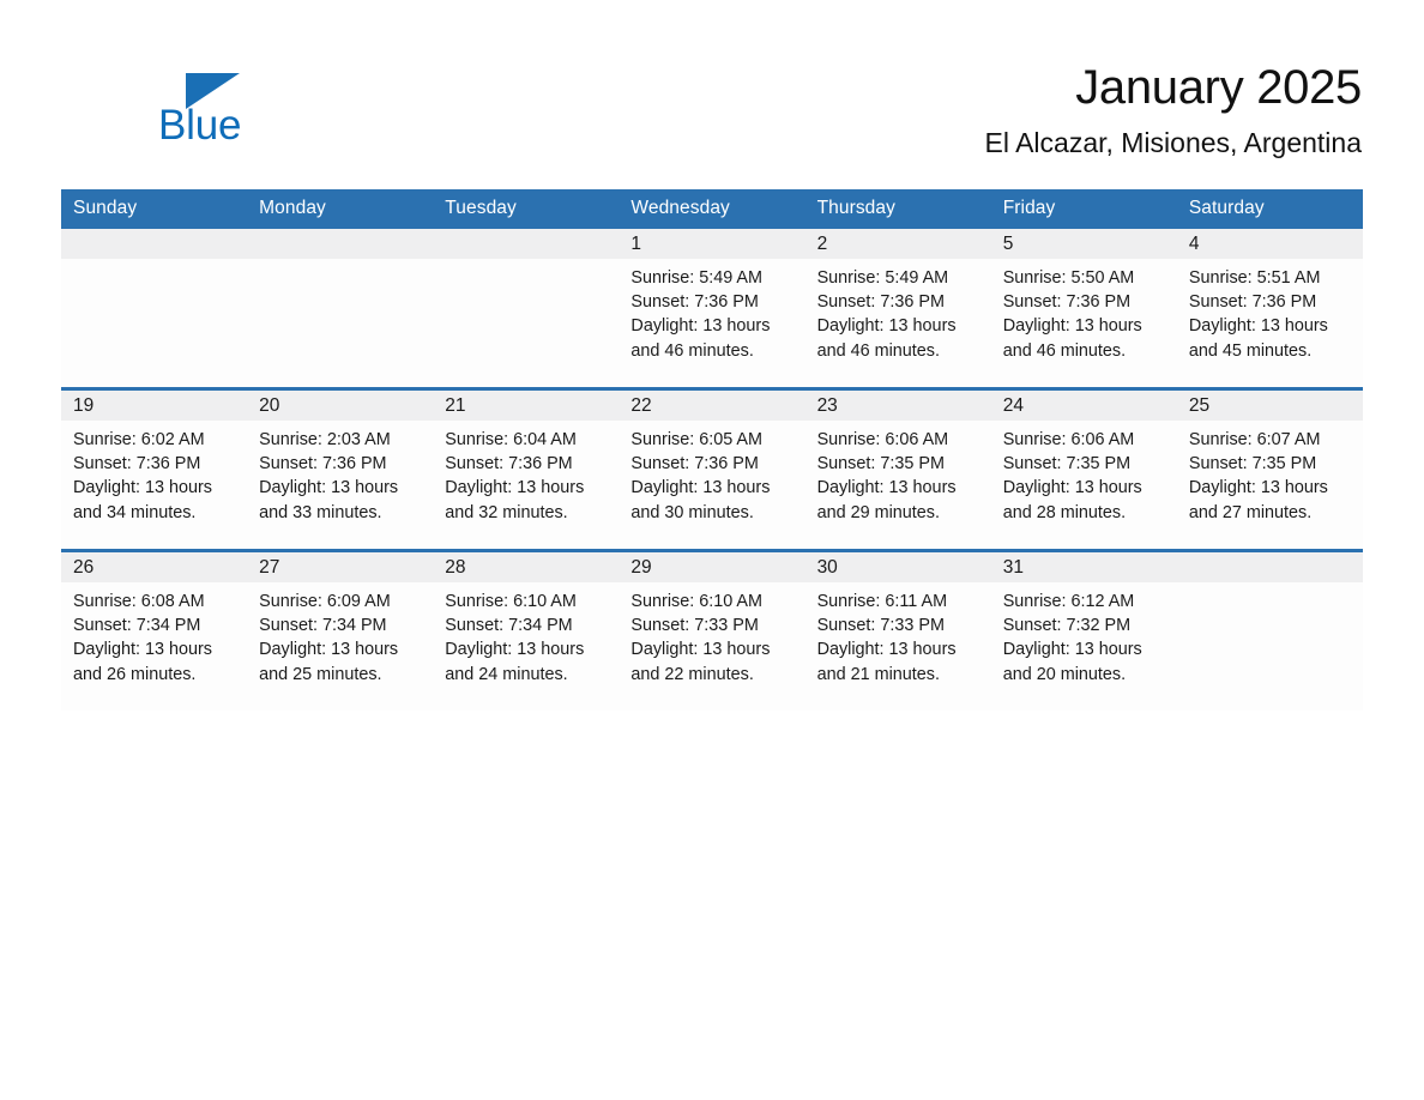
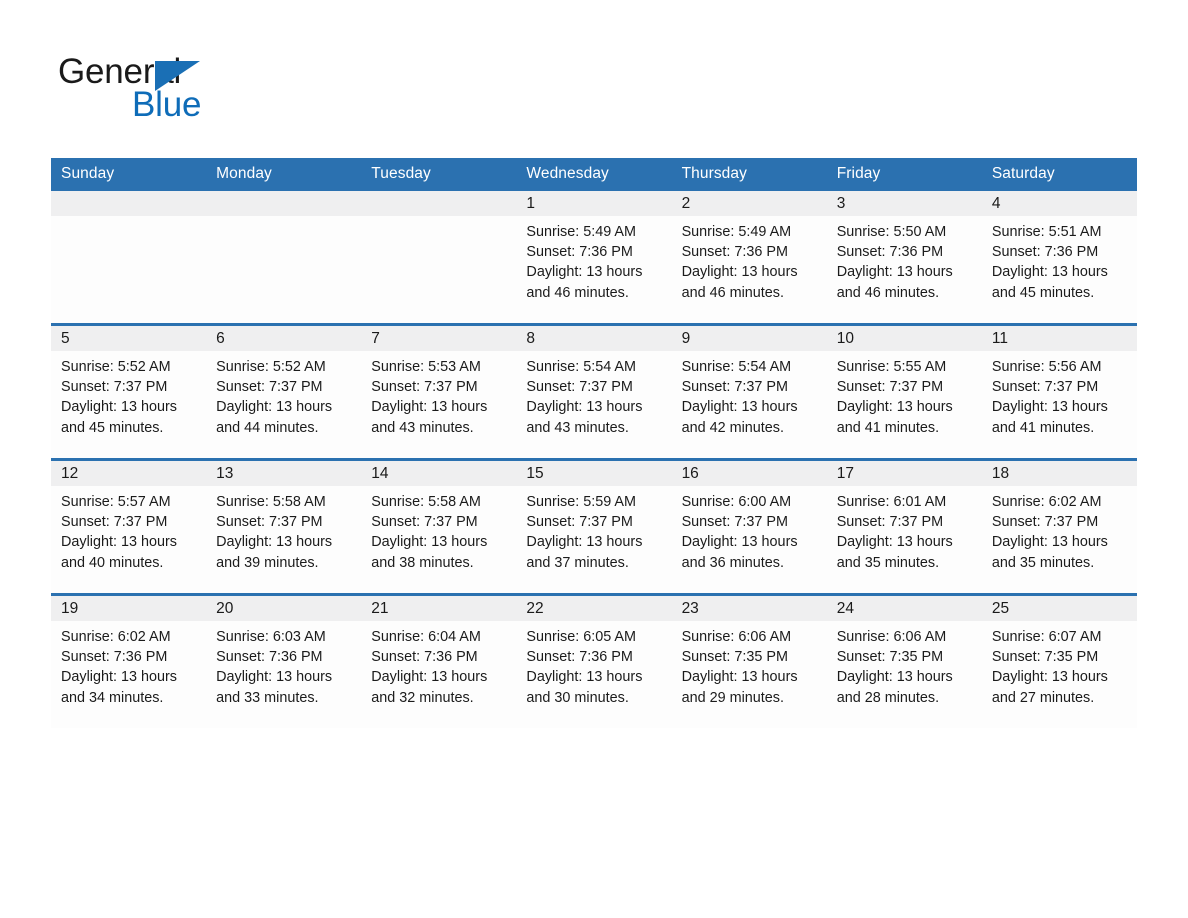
+ General
  Blue
- January 2025
- El Alcazar, Misiones, Argentina
  Sunday	Monday	Tuesday	Wednesday	Thursday	Friday	Saturday
- 			1Sunrise: 5:49 AMSunset: 7:36 PMDaylight: 13 hoursand 46 minutes.	2Sunrise: 5:49 AMSunset: 7:36 PMDaylight: 13 hoursand 46 minutes.	5Sunrise: 5:50 AMSunset: 7:36 PMDaylight: 13 hoursand 46 minutes.	4Sunrise: 5:51 AMSunset: 7:36 PMDaylight: 13 hoursand 45 minutes.
+ 			1Sunrise: 5:49 AMSunset: 7:36 PMDaylight: 13 hoursand 46 minutes.	2Sunrise: 5:49 AMSunset: 7:36 PMDaylight: 13 hoursand 46 minutes.	3Sunrise: 5:50 AMSunset: 7:36 PMDaylight: 13 hoursand 46 minutes.	4Sunrise: 5:51 AMSunset: 7:36 PMDaylight: 13 hoursand 45 minutes.
+ 5Sunrise: 5:52 AMSunset: 7:37 PMDaylight: 13 hoursand 45 minutes.	6Sunrise: 5:52 AMSunset: 7:37 PMDaylight: 13 hoursand 44 minutes.	7Sunrise: 5:53 AMSunset: 7:37 PMDaylight: 13 hoursand 43 minutes.	8Sunrise: 5:54 AMSunset: 7:37 PMDaylight: 13 hoursand 43 minutes.	9Sunrise: 5:54 AMSunset: 7:37 PMDaylight: 13 hoursand 42 minutes.	10Sunrise: 5:55 AMSunset: 7:37 PMDaylight: 13 hoursand 41 minutes.	11Sunrise: 5:56 AMSunset: 7:37 PMDaylight: 13 hoursand 41 minutes.
+ 12Sunrise: 5:57 AMSunset: 7:37 PMDaylight: 13 hoursand 40 minutes.	13Sunrise: 5:58 AMSunset: 7:37 PMDaylight: 13 hoursand 39 minutes.	14Sunrise: 5:58 AMSunset: 7:37 PMDaylight: 13 hoursand 38 minutes.	15Sunrise: 5:59 AMSunset: 7:37 PMDaylight: 13 hoursand 37 minutes.	16Sunrise: 6:00 AMSunset: 7:37 PMDaylight: 13 hoursand 36 minutes.	17Sunrise: 6:01 AMSunset: 7:37 PMDaylight: 13 hoursand 35 minutes.	18Sunrise: 6:02 AMSunset: 7:37 PMDaylight: 13 hoursand 35 minutes.
- 19Sunrise: 6:02 AMSunset: 7:36 PMDaylight: 13 hoursand 34 minutes.	20Sunrise: 2:03 AMSunset: 7:36 PMDaylight: 13 hoursand 33 minutes.	21Sunrise: 6:04 AMSunset: 7:36 PMDaylight: 13 hoursand 32 minutes.	22Sunrise: 6:05 AMSunset: 7:36 PMDaylight: 13 hoursand 30 minutes.	23Sunrise: 6:06 AMSunset: 7:35 PMDaylight: 13 hoursand 29 minutes.	24Sunrise: 6:06 AMSunset: 7:35 PMDaylight: 13 hoursand 28 minutes.	25Sunrise: 6:07 AMSunset: 7:35 PMDaylight: 13 hoursand 27 minutes.
+ 19Sunrise: 6:02 AMSunset: 7:36 PMDaylight: 13 hoursand 34 minutes.	20Sunrise: 6:03 AMSunset: 7:36 PMDaylight: 13 hoursand 33 minutes.	21Sunrise: 6:04 AMSunset: 7:36 PMDaylight: 13 hoursand 32 minutes.	22Sunrise: 6:05 AMSunset: 7:36 PMDaylight: 13 hoursand 30 minutes.	23Sunrise: 6:06 AMSunset: 7:35 PMDaylight: 13 hoursand 29 minutes.	24Sunrise: 6:06 AMSunset: 7:35 PMDaylight: 13 hoursand 28 minutes.	25Sunrise: 6:07 AMSunset: 7:35 PMDaylight: 13 hoursand 27 minutes.
- 26Sunrise: 6:08 AMSunset: 7:34 PMDaylight: 13 hoursand 26 minutes.	27Sunrise: 6:09 AMSunset: 7:34 PMDaylight: 13 hoursand 25 minutes.	28Sunrise: 6:10 AMSunset: 7:34 PMDaylight: 13 hoursand 24 minutes.	29Sunrise: 6:10 AMSunset: 7:33 PMDaylight: 13 hoursand 22 minutes.	30Sunrise: 6:11 AMSunset: 7:33 PMDaylight: 13 hoursand 21 minutes.	31Sunrise: 6:12 AMSunset: 7:32 PMDaylight: 13 hoursand 20 minutes.
